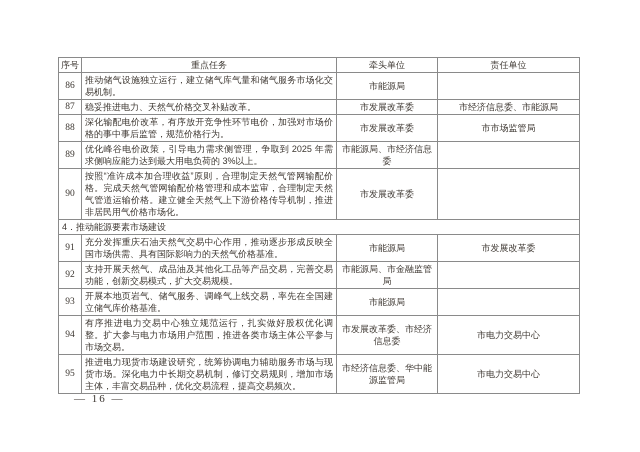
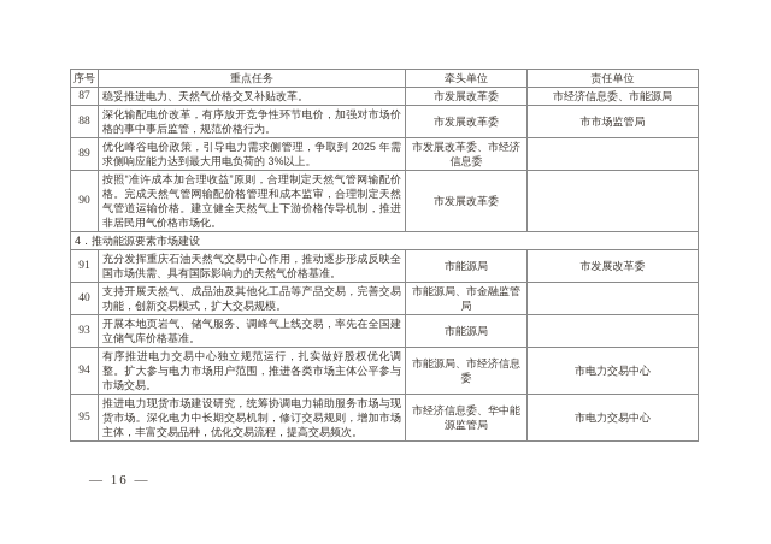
  序号	重点任务	牵头单位	责任单位
- 86	推动储气设施独立运行，建立储气库气量和储气服务市场化交易机制。	市能源局
  87	稳妥推进电力、天然气价格交叉补贴改革。	市发展改革委	市经济信息委、市能源局
  88	深化输配电价改革，有序放开竞争性环节电价，加强对市场价格的事中事后监管，规范价格行为。	市发展改革委	市市场监管局
- 89	优化峰谷电价政策，引导电力需求侧管理，争取到 2025 年需求侧响应能力达到最大用电负荷的 3%以上。	市能源局、市经济信息委
+ 89	优化峰谷电价政策，引导电力需求侧管理，争取到 2025 年需求侧响应能力达到最大用电负荷的 3%以上。	市发展改革委、市经济信息委
  90	按照“准许成本加合理收益”原则，合理制定天然气管网输配价格。完成天然气管网输配价格管理和成本监审，合理制定天然气管道运输价格。建立健全天然气上下游价格传导机制，推进非居民用气价格市场化。	市发展改革委
  4．推动能源要素市场建设
  91	充分发挥重庆石油天然气交易中心作用，推动逐步形成反映全国市场供需、具有国际影响力的天然气价格基准。	市能源局	市发展改革委
- 92	支持开展天然气、成品油及其他化工品等产品交易，完善交易功能，创新交易模式，扩大交易规模。	市能源局、市金融监管局
+ 40	支持开展天然气、成品油及其他化工品等产品交易，完善交易功能，创新交易模式，扩大交易规模。	市能源局、市金融监管局
  93	开展本地页岩气、储气服务、调峰气上线交易，率先在全国建立储气库价格基准。	市能源局
- 94	有序推进电力交易中心独立规范运行，扎实做好股权优化调整。扩大参与电力市场用户范围，推进各类市场主体公平参与市场交易。	市发展改革委、市经济信息委	市电力交易中心
+ 94	有序推进电力交易中心独立规范运行，扎实做好股权优化调整。扩大参与电力市场用户范围，推进各类市场主体公平参与市场交易。	市能源局、市经济信息委	市电力交易中心
  95	推进电力现货市场建设研究，统筹协调电力辅助服务市场与现货市场。深化电力中长期交易机制，修订交易规则，增加市场主体，丰富交易品种，优化交易流程，提高交易频次。	市经济信息委、华中能源监管局	市电力交易中心
  — 16 —
